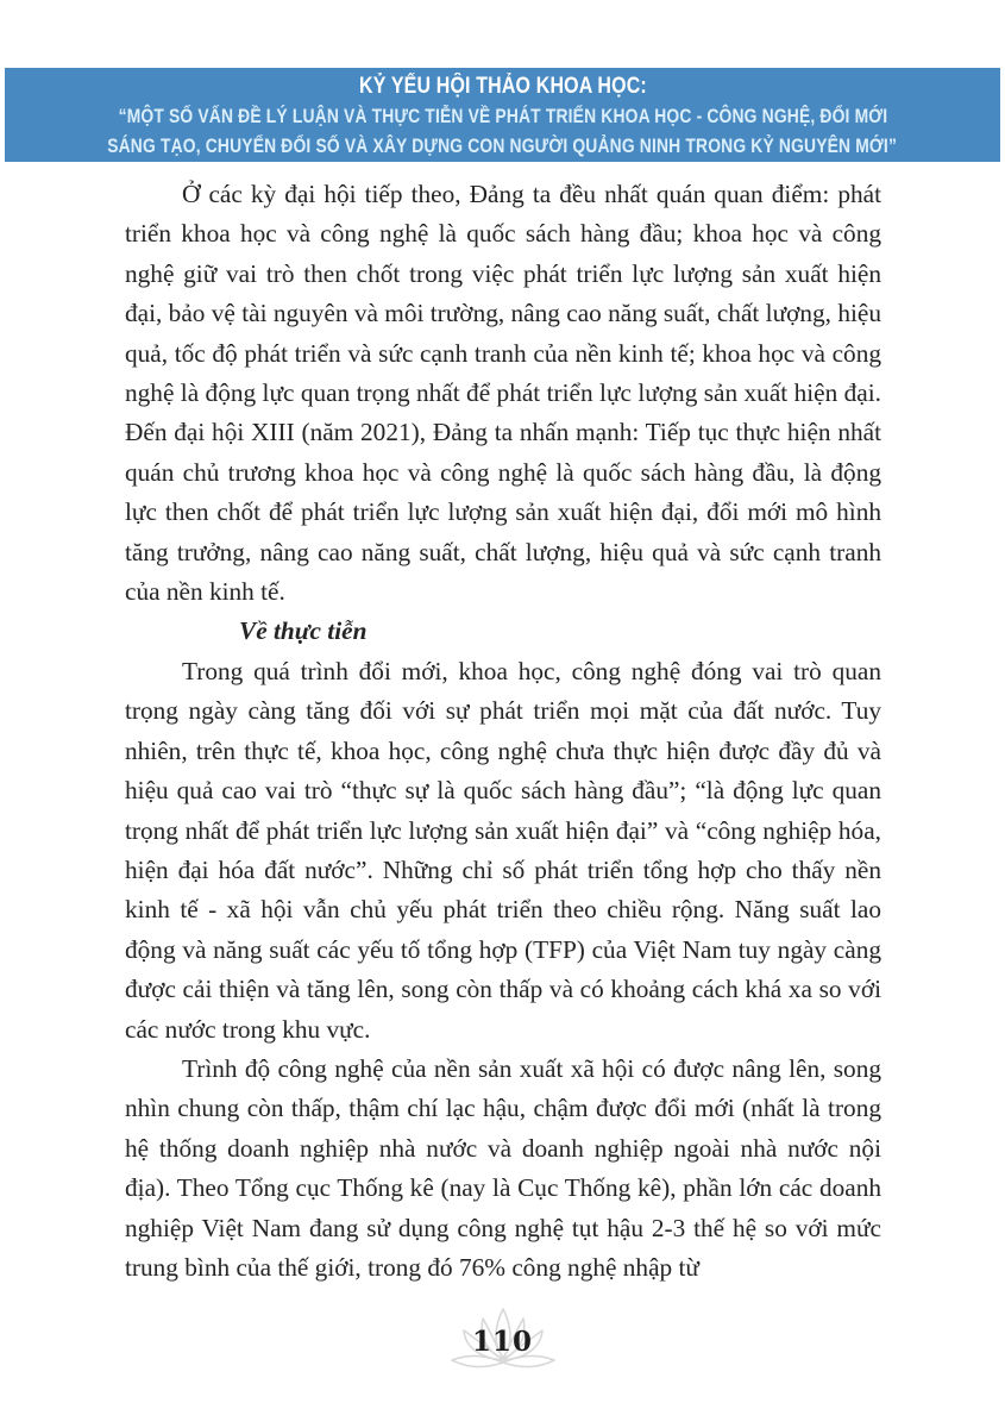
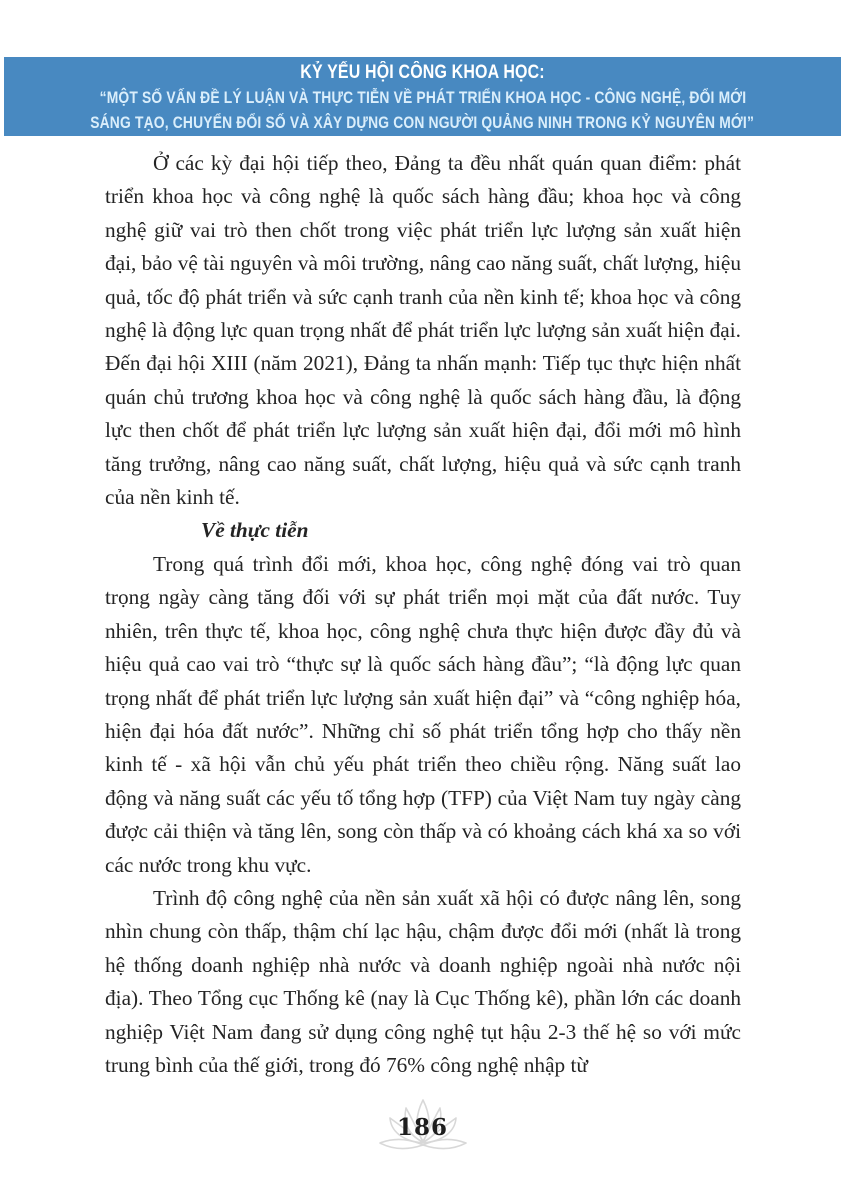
- KỶ YẾU HỘI THẢO KHOA HỌC:
+ KỶ YẾU HỘI CÔNG KHOA HỌC:
  “MỘT SỐ VẤN ĐỀ LÝ LUẬN VÀ THỰC TIỄN VỀ PHÁT TRIỂN KHOA HỌC - CÔNG NGHỆ, ĐỔI MỚI
  SÁNG TẠO, CHUYỂN ĐỔI SỐ VÀ XÂY DỰNG CON NGƯỜI QUẢNG NINH TRONG KỶ NGUYÊN MỚI”
  Ở các kỳ đại hội tiếp theo, Đảng ta đều nhất quán quan điểm: phát triển khoa học và công nghệ là quốc sách hàng đầu; khoa học và công nghệ giữ vai trò then chốt trong việc phát triển lực lượng sản xuất hiện đại, bảo vệ tài nguyên và môi trường, nâng cao năng suất, chất lượng, hiệu quả, tốc độ phát triển và sức cạnh tranh của nền kinh tế; khoa học và công nghệ là động lực quan trọng nhất để phát triển lực lượng sản xuất hiện đại. Đến đại hội XIII (năm 2021), Đảng ta nhấn mạnh: Tiếp tục thực hiện nhất quán chủ trương khoa học và công nghệ là quốc sách hàng đầu, là động lực then chốt để phát triển lực lượng sản xuất hiện đại, đổi mới mô hình tăng trưởng, nâng cao năng suất, chất lượng, hiệu quả và sức cạnh tranh của nền kinh tế.
  Về thực tiễn
  Trong quá trình đổi mới, khoa học, công nghệ đóng vai trò quan trọng ngày càng tăng đối với sự phát triển mọi mặt của đất nước. Tuy nhiên, trên thực tế, khoa học, công nghệ chưa thực hiện được đầy đủ và hiệu quả cao vai trò “thực sự là quốc sách hàng đầu”; “là động lực quan trọng nhất để phát triển lực lượng sản xuất hiện đại” và “công nghiệp hóa, hiện đại hóa đất nước”. Những chỉ số phát triển tổng hợp cho thấy nền kinh tế - xã hội vẫn chủ yếu phát triển theo chiều rộng. Năng suất lao động và năng suất các yếu tố tổng hợp (TFP) của Việt Nam tuy ngày càng được cải thiện và tăng lên, song còn thấp và có khoảng cách khá xa so với các nước trong khu vực.
  Trình độ công nghệ của nền sản xuất xã hội có được nâng lên, song nhìn chung còn thấp, thậm chí lạc hậu, chậm được đổi mới (nhất là trong hệ thống doanh nghiệp nhà nước và doanh nghiệp ngoài nhà nước nội địa). Theo Tổng cục Thống kê (nay là Cục Thống kê), phần lớn các doanh nghiệp Việt Nam đang sử dụng công nghệ tụt hậu 2-3 thế hệ so với mức trung bình của thế giới, trong đó 76% công nghệ nhập từ
- 110
+ 186
